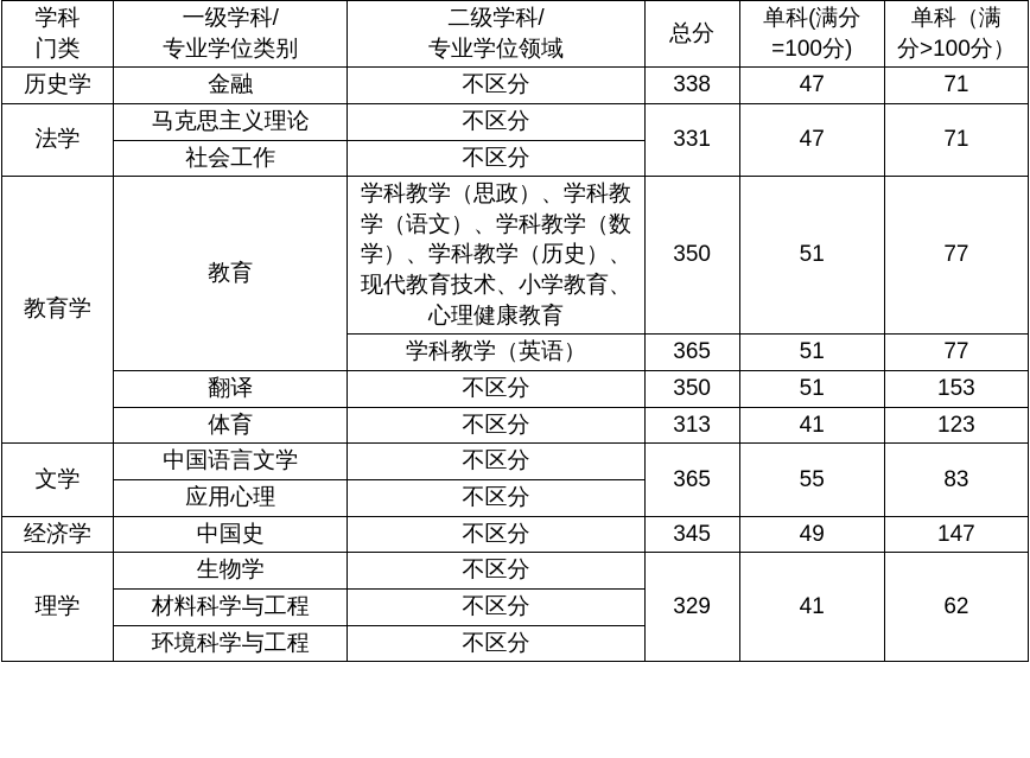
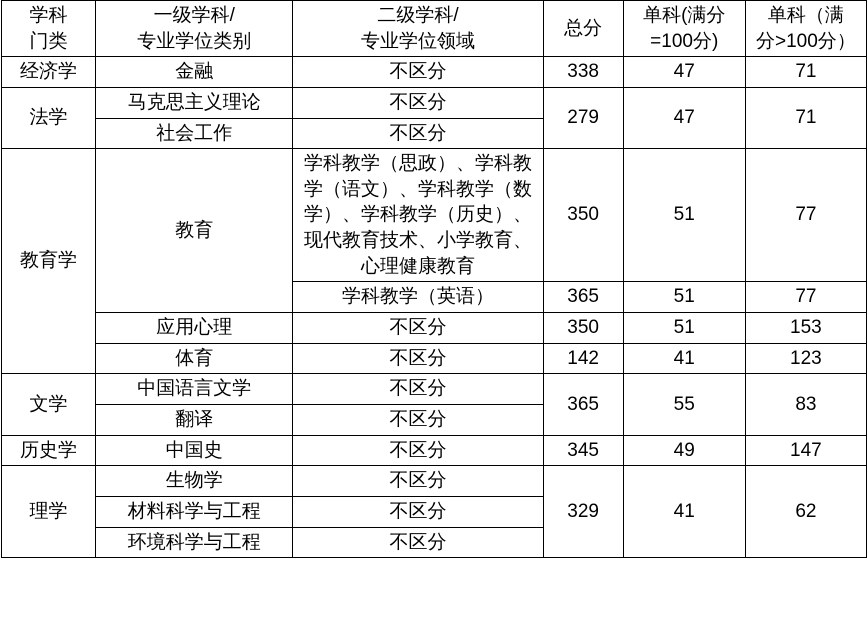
  学科门类	一级学科/专业学位类别	二级学科/专业学位领域	总分	单科(满分=100分)	单科（满分>100分）
- 历史学	金融	不区分	338	47	71
+ 经济学	金融	不区分	338	47	71
- 法学	马克思主义理论	不区分	331	47	71
+ 法学	马克思主义理论	不区分	279	47	71
  社会工作	不区分
  教育学	教育	学科教学（思政）、学科教学（语文）、学科教学（数学）、学科教学（历史）、现代教育技术、小学教育、心理健康教育	350	51	77
  学科教学（英语）	365	51	77
- 翻译	不区分	350	51	153
+ 应用心理	不区分	350	51	153
- 体育	不区分	313	41	123
+ 体育	不区分	142	41	123
  文学	中国语言文学	不区分	365	55	83
- 应用心理	不区分
+ 翻译	不区分
- 经济学	中国史	不区分	345	49	147
+ 历史学	中国史	不区分	345	49	147
  理学	生物学	不区分	329	41	62
  材料科学与工程	不区分
  环境科学与工程	不区分
